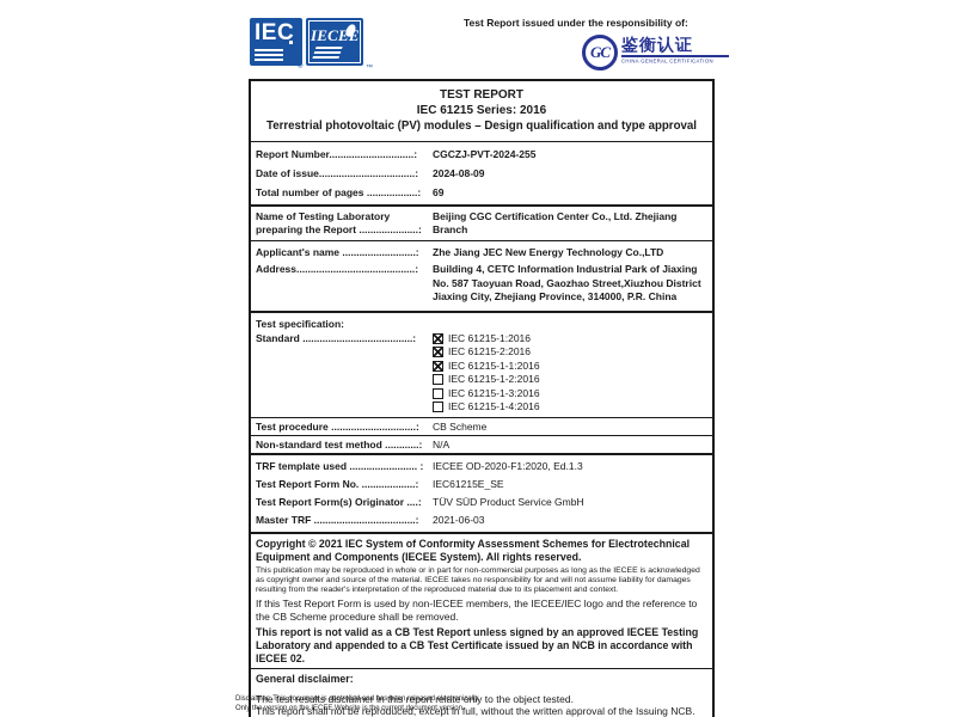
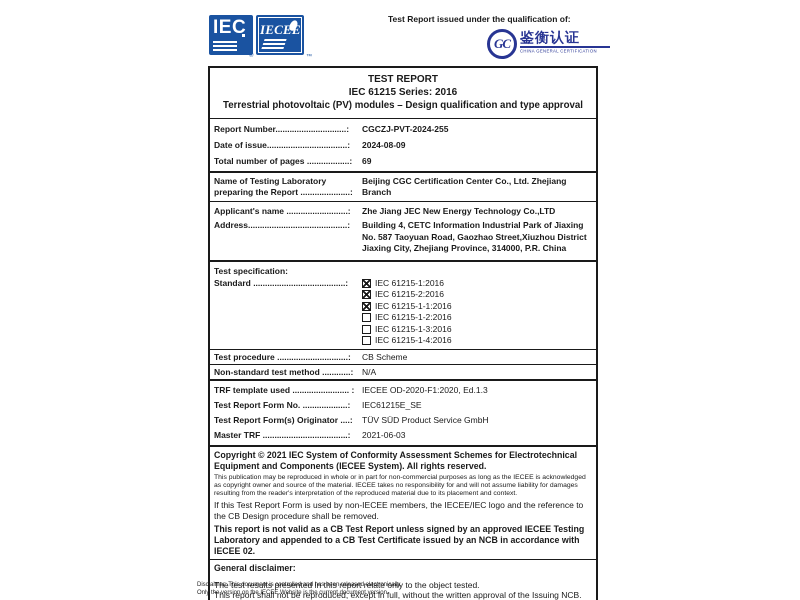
  IEC
  IECEE
- Test Report issued under the responsibility of:
+ Test Report issued under the qualification of:
  GC
  鉴衡认证
  TEST REPORT
  IEC 61215 Series: 2016
  Terrestrial photovoltaic (PV) modules – Design qualification and type approval
  Report Number..............................:
  CGCZJ-PVT-2024-255
  Date of issue..................................:
  2024-08-09
  Total number of pages ..................:
  69
  Name of Testing Laboratory
  preparing the Report .....................:
  Beijing CGC Certification Center Co., Ltd. Zhejiang Branch
  Applicant's name ..........................:
  Zhe Jiang JEC New Energy Technology Co.,LTD
  Address..........................................:
  Building 4, CETC Information Industrial Park of Jiaxing No. 587 Taoyuan Road, Gaozhao Street,Xiuzhou District Jiaxing City, Zhejiang Province, 314000, P.R. China
  Test specification:
  Standard .......................................:
  IEC 61215-1:2016
  IEC 61215-2:2016
  IEC 61215-1-1:2016
  IEC 61215-1-2:2016
  IEC 61215-1-3:2016
  IEC 61215-1-4:2016
  Test procedure ..............................:
  CB Scheme
  Non-standard test method ............:
  N/A
  TRF template used ........................ :
  IECEE OD-2020-F1:2020, Ed.1.3
  Test Report Form No. ...................:
  IEC61215E_SE
  Test Report Form(s) Originator ....:
  TÜV SÜD Product Service GmbH
  Master TRF ....................................:
  2021-06-03
  Copyright © 2021 IEC System of Conformity Assessment Schemes for Electrotechnical Equipment and Components (IECEE System). All rights reserved.
- If this Test Report Form is used by non-IECEE members, the IECEE/IEC logo and the reference to the CB Scheme procedure shall be removed.
+ If this Test Report Form is used by non-IECEE members, the IECEE/IEC logo and the reference to the CB Design procedure shall be removed.
  This report is not valid as a CB Test Report unless signed by an approved IECEE Testing Laboratory and appended to a CB Test Certificate issued by an NCB in accordance with IECEE 02.
  General disclaimer:
- The test results disclaimer in this report relate only to the object tested.
+ The test results presented in this report relate only to the object tested.
